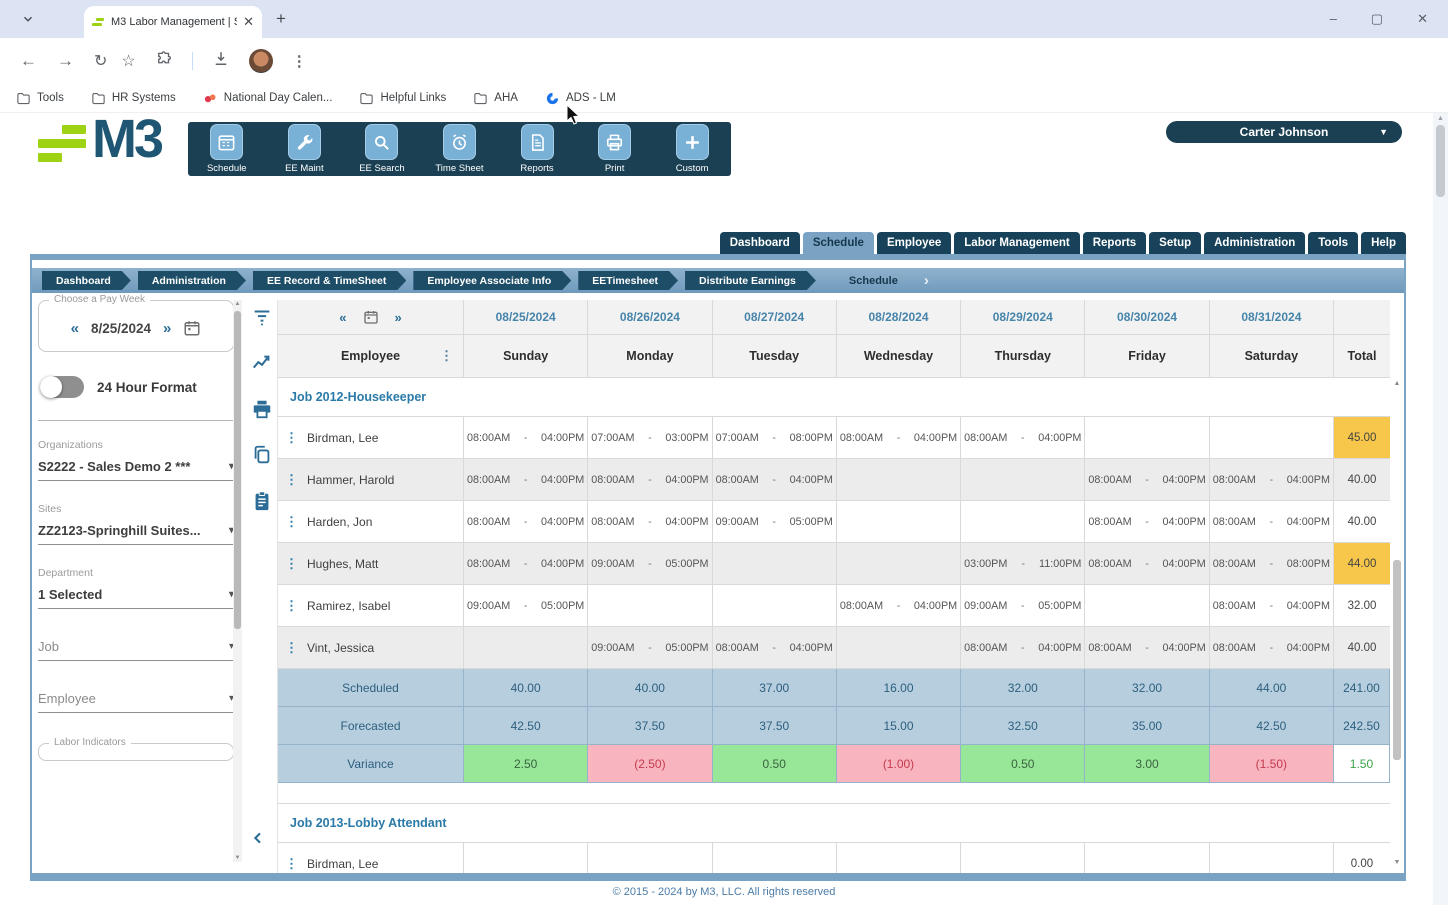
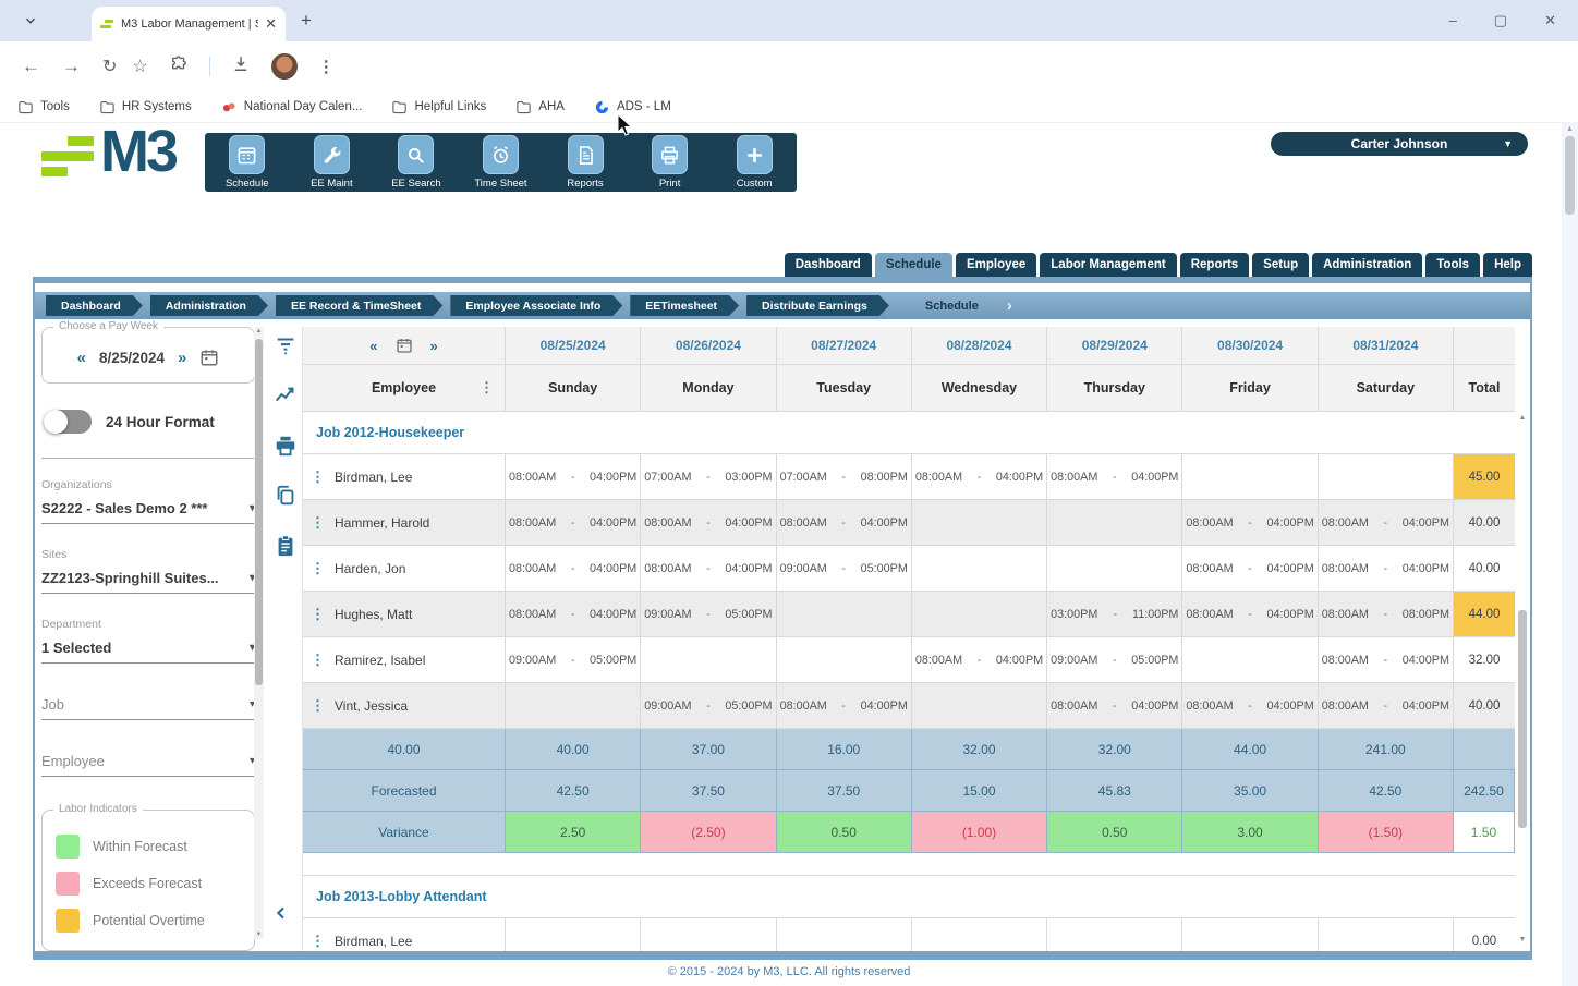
  M3 Labor Management |
  ✕
  +
  –
  ▢
  ✕
  ←
  →
  ↻
  ☆
  ⋮
  Tools
  HR Systems
  National Day Calen...
  Helpful Links
  AHA
  ADS - LM
  M3
  Schedule
  EE Maint
  EE Search
  Time Sheet
  Reports
  Print
  Custom
  Carter Johnson
  ▼
  Dashboard
  Schedule
  Employee
  Labor Management
  Reports
  Setup
  Administration
  Tools
  Help
  Dashboard
  Administration
  EE Record & TimeSheet
  Employee Associate Info
  EETimesheet
  Distribute Earnings
  Schedule
  ›
  Choose a Pay Week
  «
  8/25/2024
  »
  24 Hour Format
  Organizations
  S2222 - Sales Demo 2 ***
  ▾
  Sites
  ZZ2123-Springhill Suites...
  ▾
  Department
  1 Selected
  ▾
  Job
  ▾
  Employee
  ▾
  Labor Indicators
+ Within Forecast
+ Exceeds Forecast
+ Potential Overtime
  «
  »
  08/25/2024
  08/26/2024
  08/27/2024
  08/28/2024
  08/29/2024
  08/30/2024
  08/31/2024
  Employee
  ⋮
  Sunday
  Monday
  Tuesday
  Wednesday
  Thursday
  Friday
  Saturday
  Total
  Job 2012-Housekeeper
  ⋮
  Birdman, Lee
  08:00AM
  -
  04:00PM
  07:00AM
  -
  03:00PM
  07:00AM
  -
  08:00PM
  08:00AM
  -
  04:00PM
  08:00AM
  -
  04:00PM
  45.00
  ⋮
  Hammer, Harold
  08:00AM
  -
  04:00PM
  08:00AM
  -
  04:00PM
  08:00AM
  -
  04:00PM
  08:00AM
  -
  04:00PM
  08:00AM
  -
  04:00PM
  40.00
  ⋮
  Harden, Jon
  08:00AM
  -
  04:00PM
  08:00AM
  -
  04:00PM
  09:00AM
  -
  05:00PM
  08:00AM
  -
  04:00PM
  08:00AM
  -
  04:00PM
  40.00
  ⋮
  Hughes, Matt
  08:00AM
  -
  04:00PM
  09:00AM
  -
  05:00PM
  03:00PM
  -
  11:00PM
  08:00AM
  -
  04:00PM
  08:00AM
  -
  08:00PM
  44.00
  ⋮
  Ramirez, Isabel
  09:00AM
  -
  05:00PM
  08:00AM
  -
  04:00PM
  09:00AM
  -
  05:00PM
  08:00AM
  -
  04:00PM
  32.00
  ⋮
  Vint, Jessica
  09:00AM
  -
  05:00PM
  08:00AM
  -
  04:00PM
  08:00AM
  -
  04:00PM
  08:00AM
  -
  04:00PM
  08:00AM
  -
  04:00PM
  40.00
- Scheduled
  40.00
  40.00
  37.00
  16.00
  32.00
  32.00
  44.00
  241.00
  Forecasted
  42.50
  37.50
  37.50
  15.00
- 32.50
+ 45.83
  35.00
  42.50
  242.50
  Variance
  2.50
  (2.50)
  0.50
  (1.00)
  0.50
  3.00
  (1.50)
  1.50
  Job 2013-Lobby Attendant
  ⋮
  Birdman, Lee
  0.00
  © 2015 - 2024 by M3, LLC. All rights reserved
